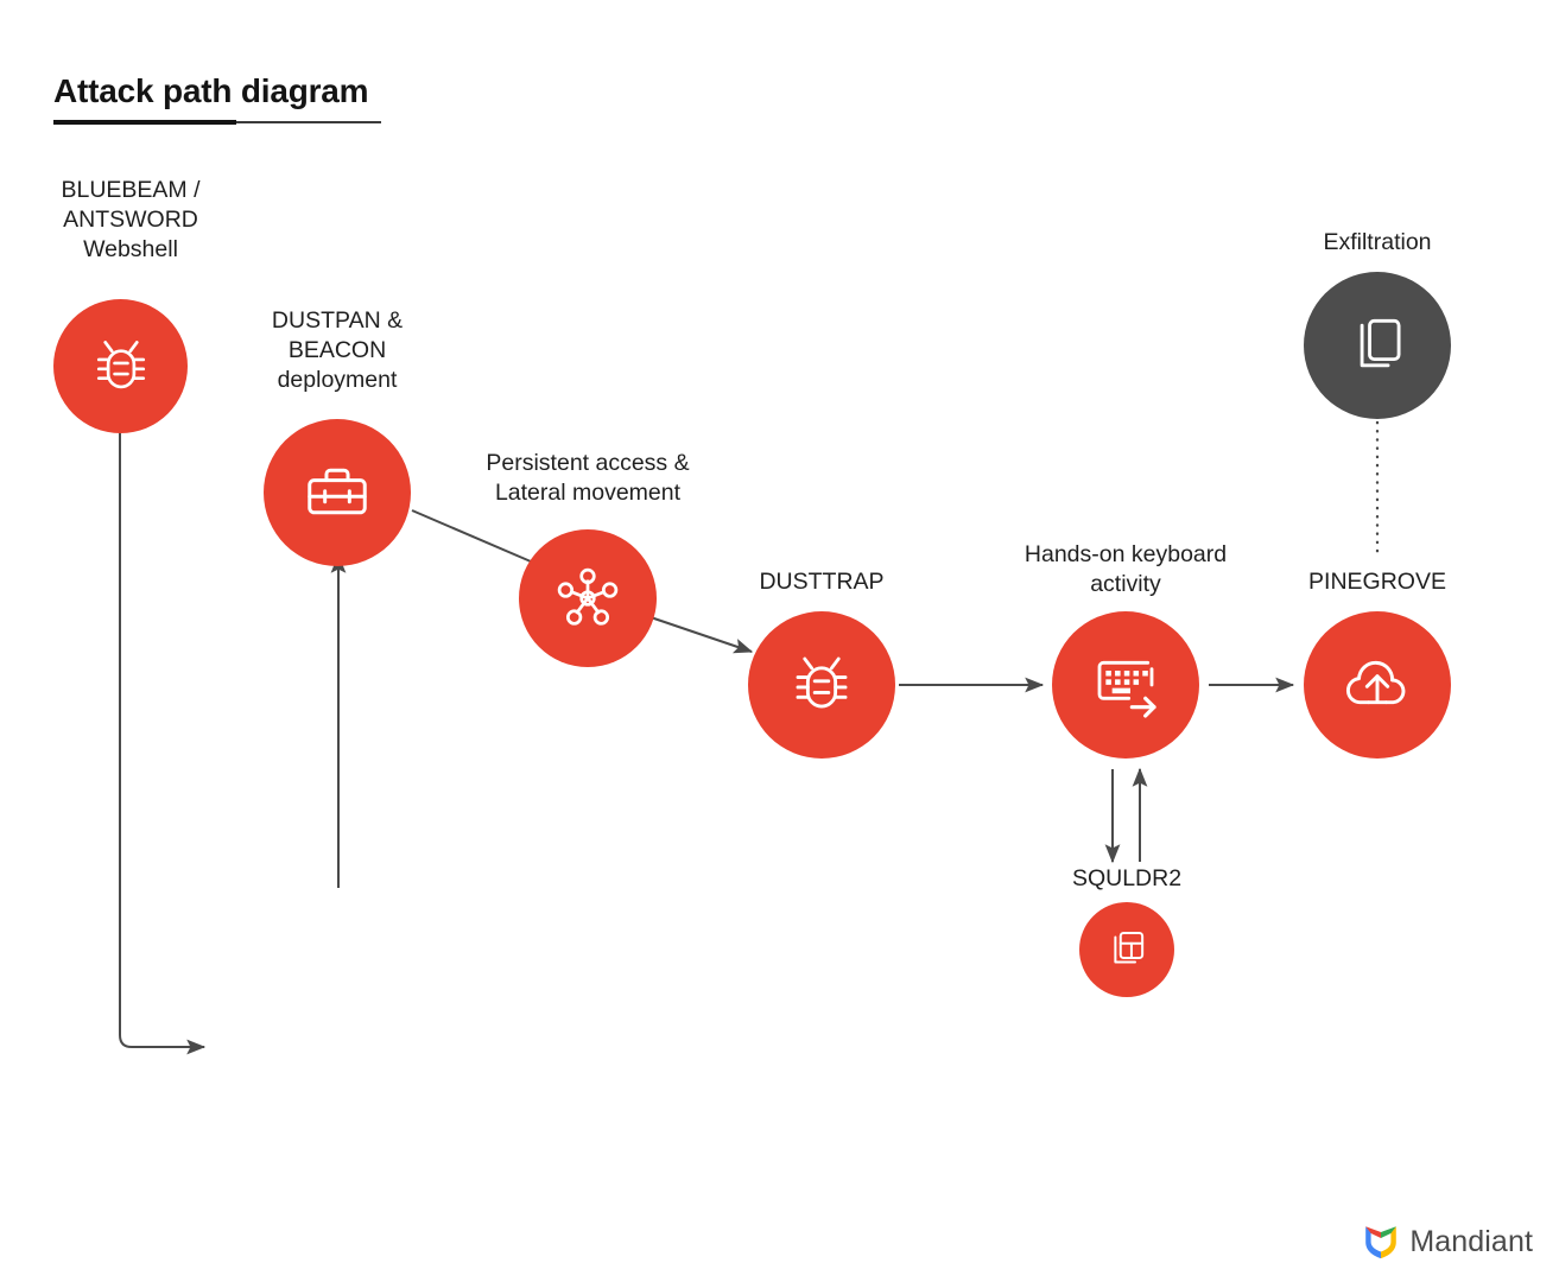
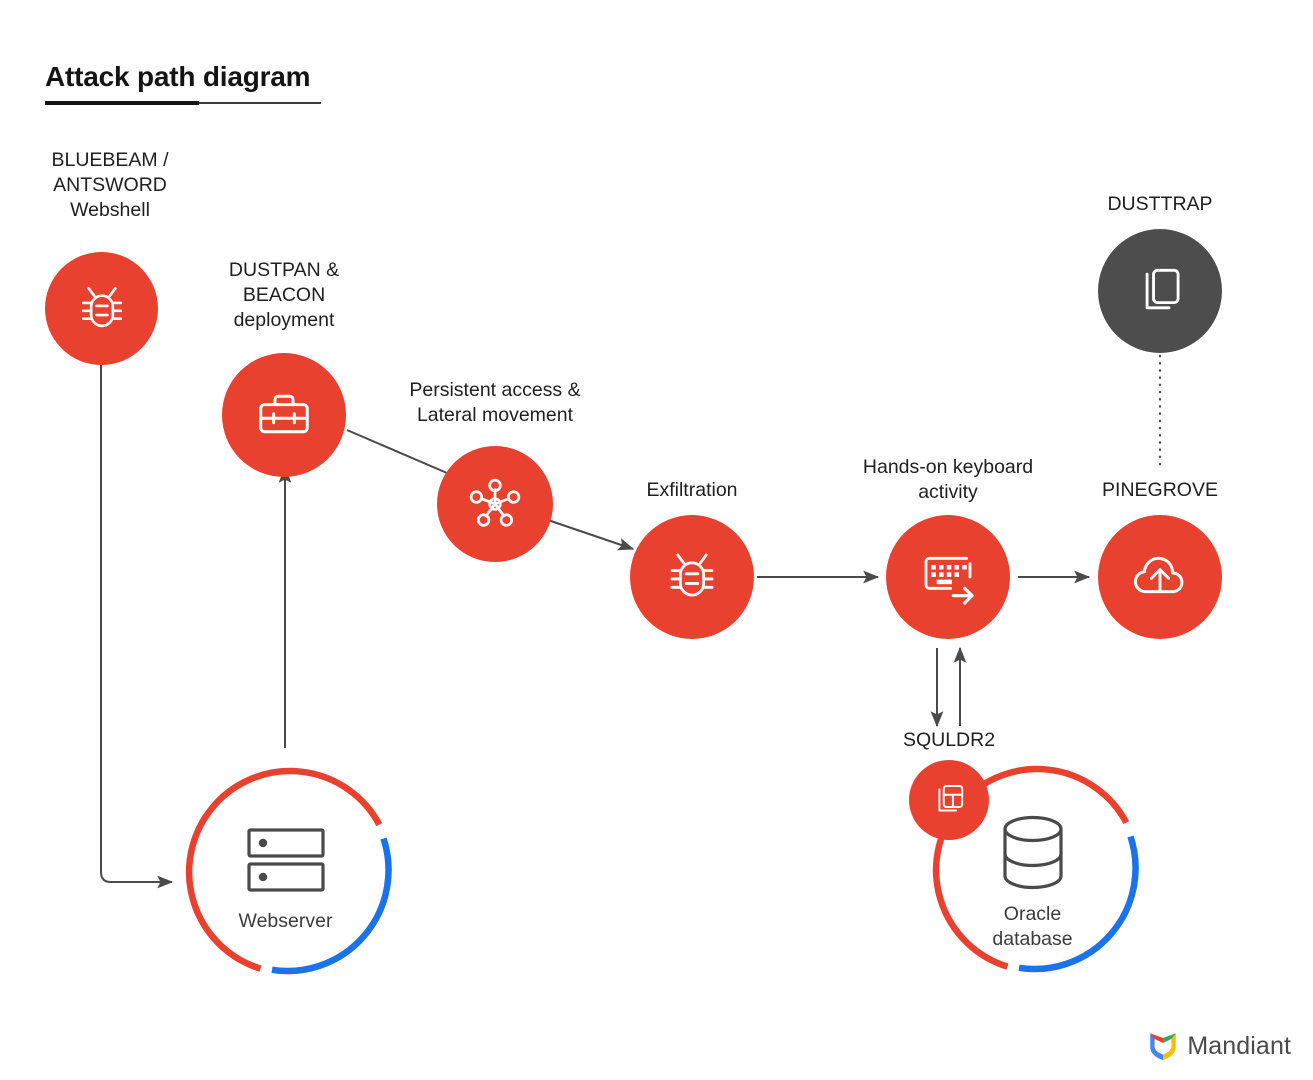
  Attack path diagram
  BLUEBEAM /
  ANTSWORD
  Webshell
  DUSTPAN &
  BEACON
  deployment
  Persistent access &
  Lateral movement
- DUSTTRAP
+ Exfiltration
  Hands-on keyboard
  activity
  PINEGROVE
- Exfiltration
+ DUSTTRAP
  SQULDR2
+ Webserver
+ Oracle
+ database
  Mandiant
